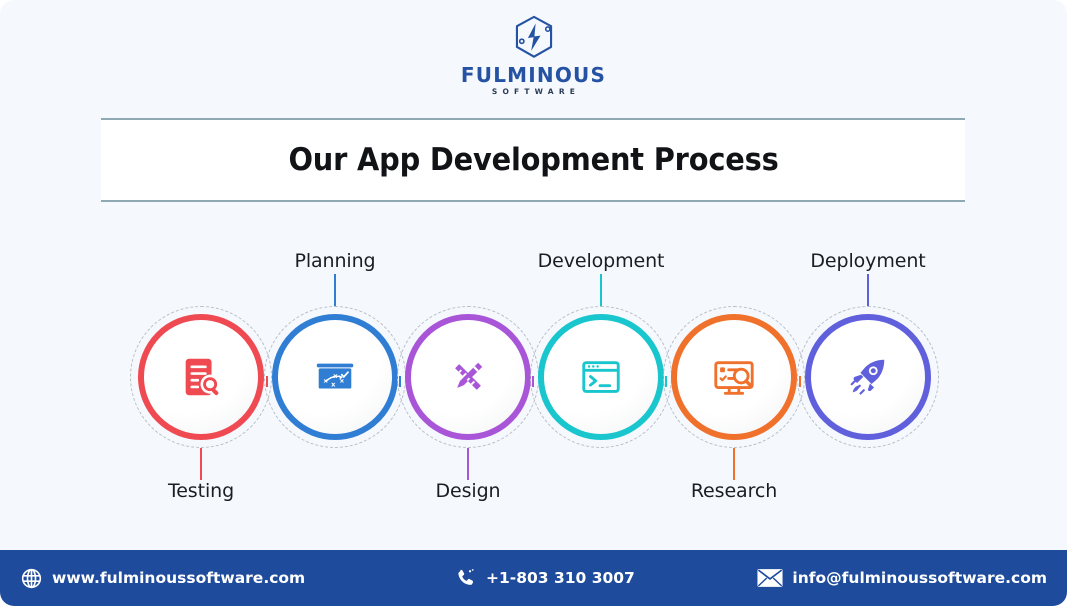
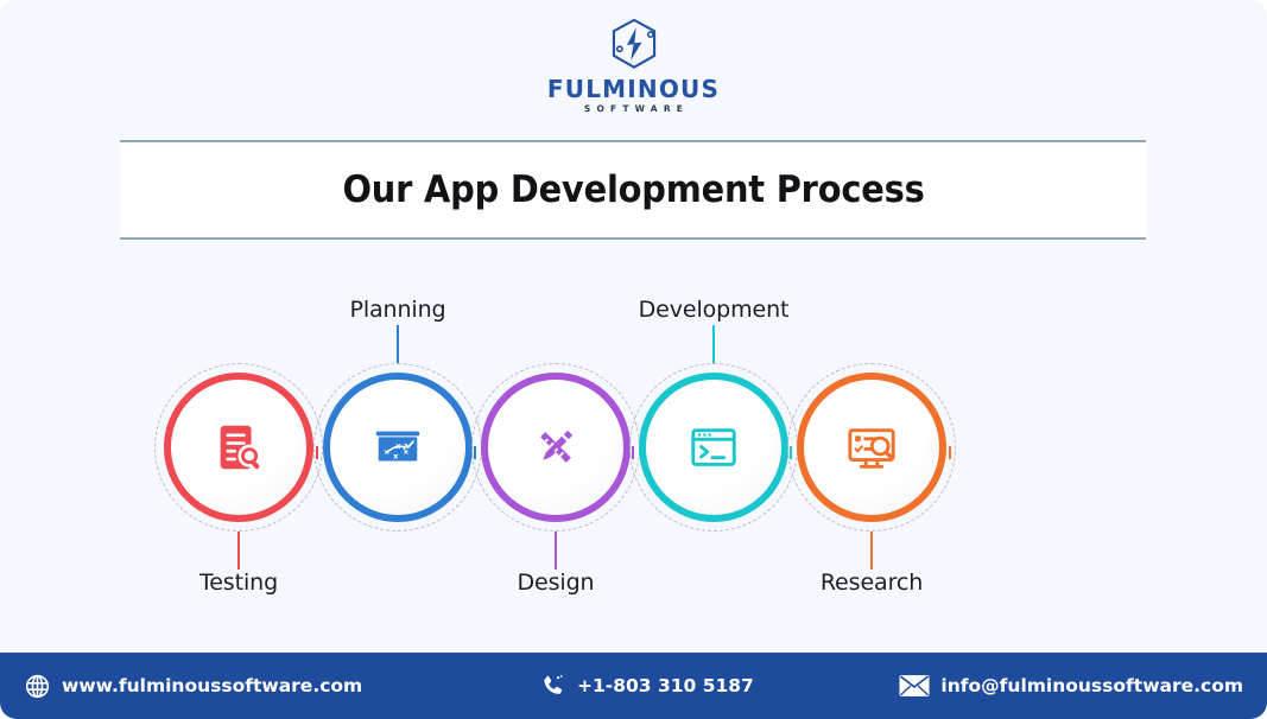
  FULMINOUS
  SOFTWARE
  Our App Development Process
  Testing
  x
  x
  Planning
  Design
  Development
  Research
- Deployment
  www.fulminoussoftware.com
- +1-803 310 3007
+ +1-803 310 5187
  info@fulminoussoftware.com
